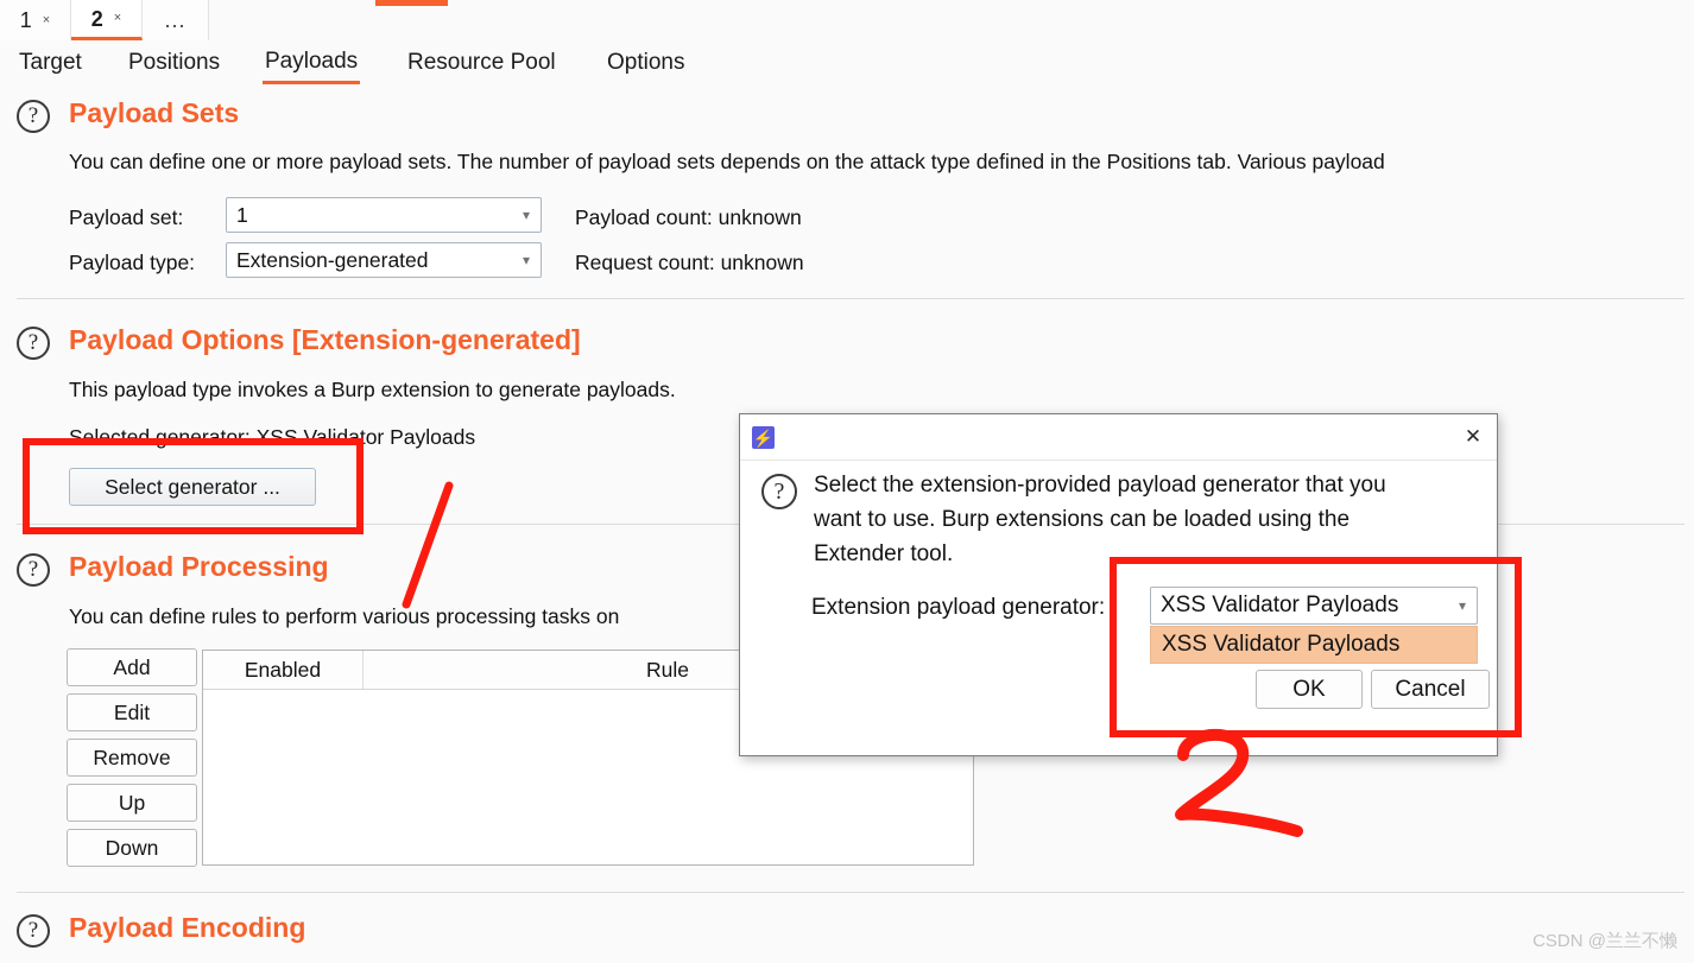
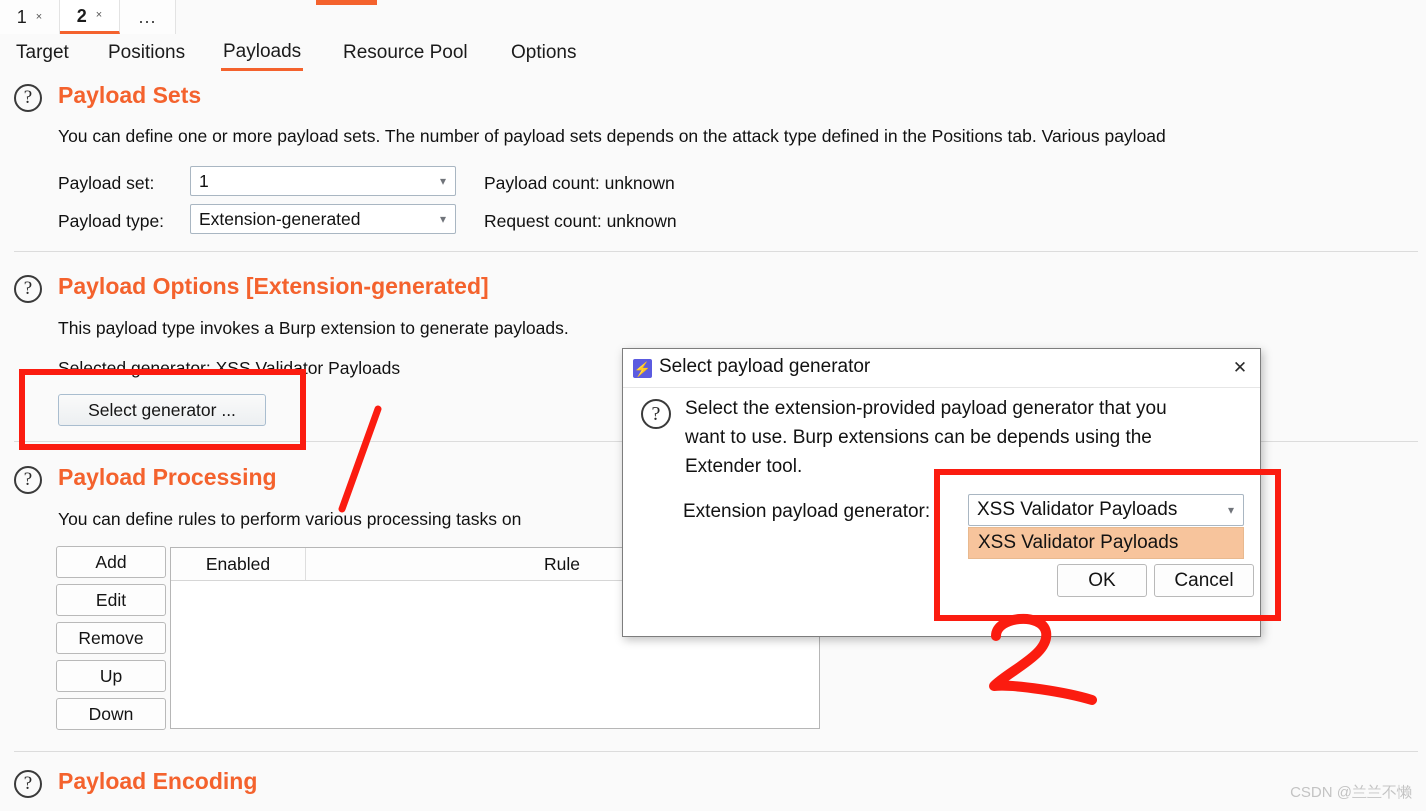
  1
  ×
  2
  ×
  ...
  Target
  Positions
  Payloads
  Resource Pool
  Options
  ?
  Payload Sets
  You can define one or more payload sets. The number of payload sets depends on the attack type defined in the Positions tab. Various payload
  Payload set:
  1
  ▾
  Payload count: unknown
  Payload type:
  Extension-generated
  ▾
  Request count: unknown
  ?
  Payload Options [Extension-generated]
  This payload type invokes a Burp extension to generate payloads.
  Selected generator: XSS Validator Payloads
  Select generator ...
  ?
  Payload Processing
  You can define rules to perform various processing tasks on
  Add
  Edit
  Remove
  Up
  Down
  Enabled
  Rule
  ?
  Payload Encoding
  ⚡
+ Select payload generator
  ✕
  ?
  Select the extension-provided payload generator that you
- want to use. Burp extensions can be loaded using the
+ want to use. Burp extensions can be depends using the
  Extender tool.
  Extension payload generator:
  OK
  Cancel
  XSS Validator Payloads
  ▾
  XSS Validator Payloads
  CSDN @兰兰不懒
